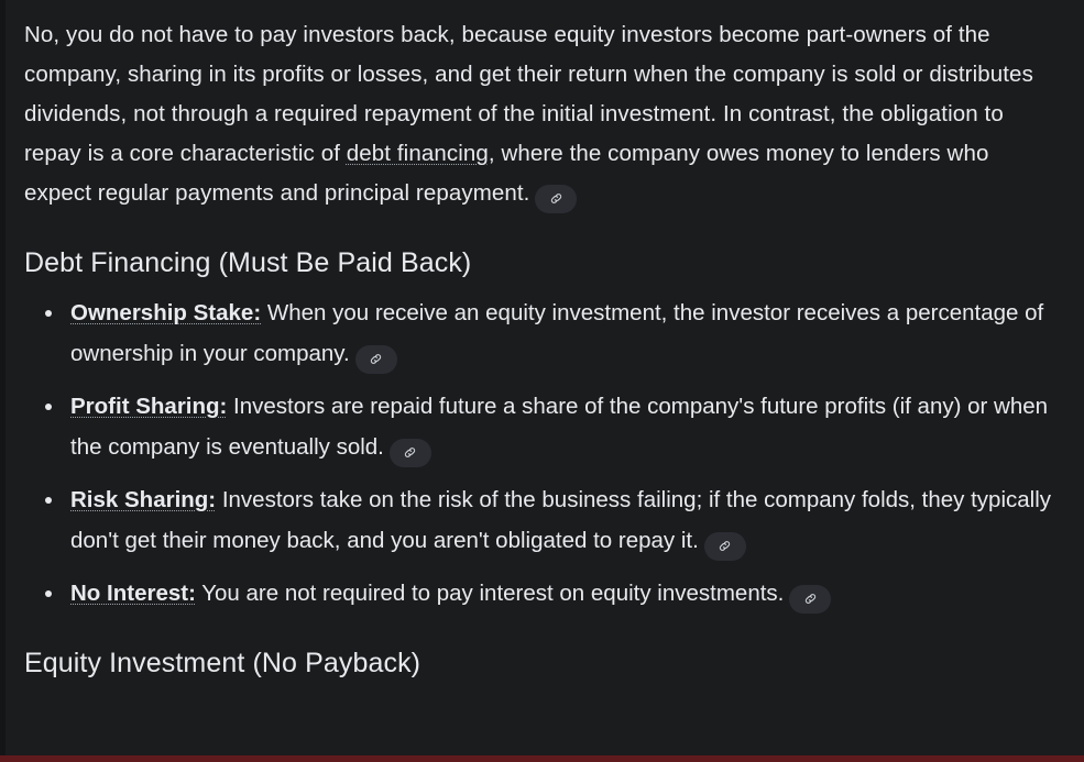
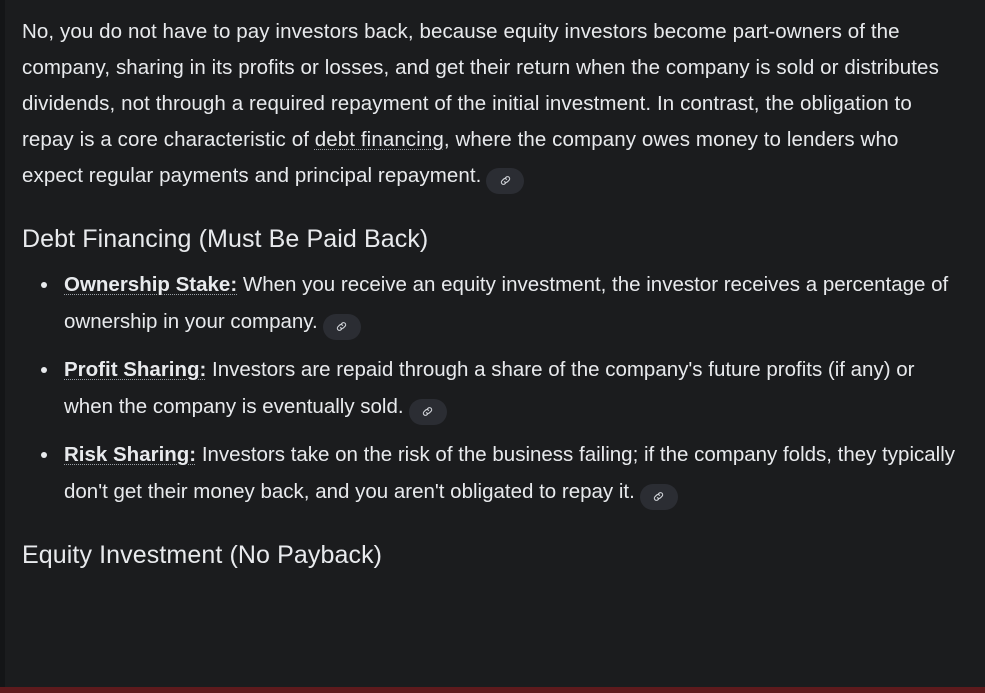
  No, you do not have to pay investors back, because equity investors become part-owners of the company, sharing in its profits or losses, and get their return when the company is sold or distributes dividends, not through a required repayment of the initial investment. In contrast, the obligation to repay is a core characteristic of debt financing, where the company owes money to lenders who expect regular payments and principal repayment.
  Debt Financing (Must Be Paid Back)
  Ownership Stake: When you receive an equity investment, the investor receives a percentage of ownership in your company.
- Profit Sharing: Investors are repaid future a share of the company's future profits (if any) or when the company is eventually sold.
+ Profit Sharing: Investors are repaid through a share of the company's future profits (if any) or when the company is eventually sold.
  Risk Sharing: Investors take on the risk of the business failing; if the company folds, they typically don't get their money back, and you aren't obligated to repay it.
- No Interest: You are not required to pay interest on equity investments.
  Equity Investment (No Payback)
